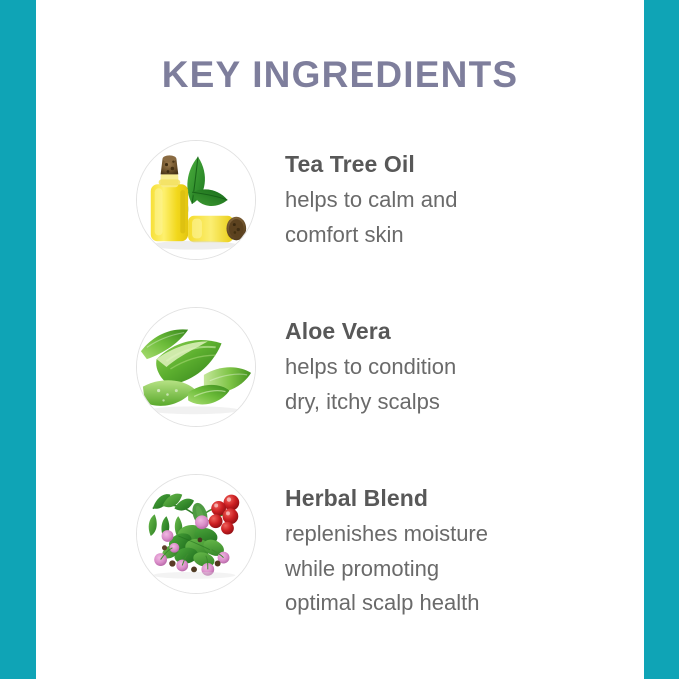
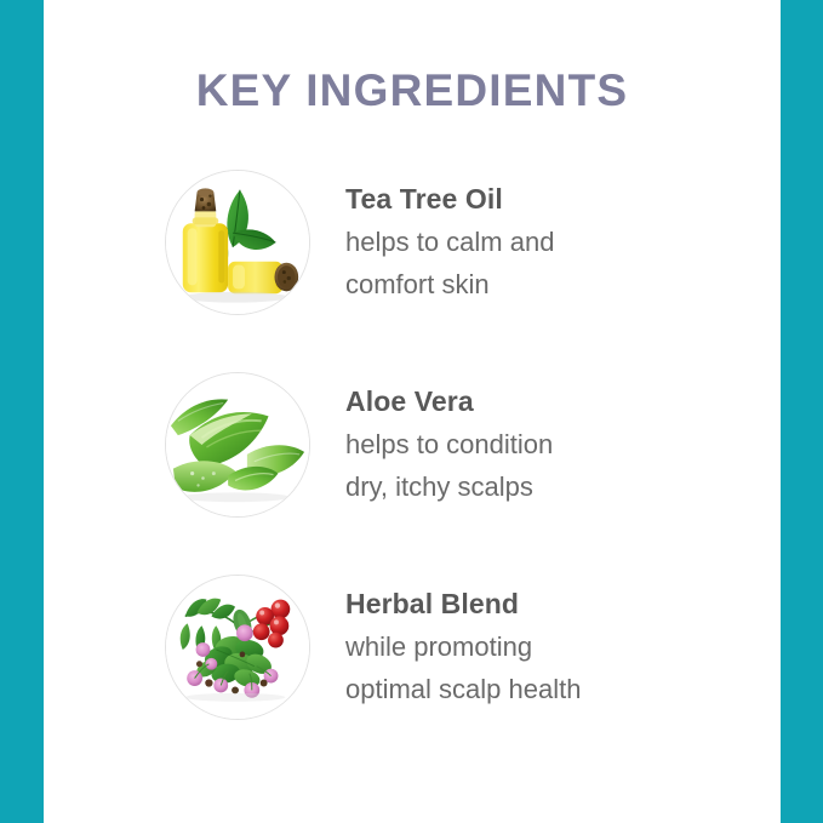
  KEY INGREDIENTS
  Tea Tree Oil
  helps to calm and
  comfort skin
  Aloe Vera
  helps to condition
  dry, itchy scalps
  Herbal Blend
- replenishes moisture
  while promoting
  optimal scalp health
